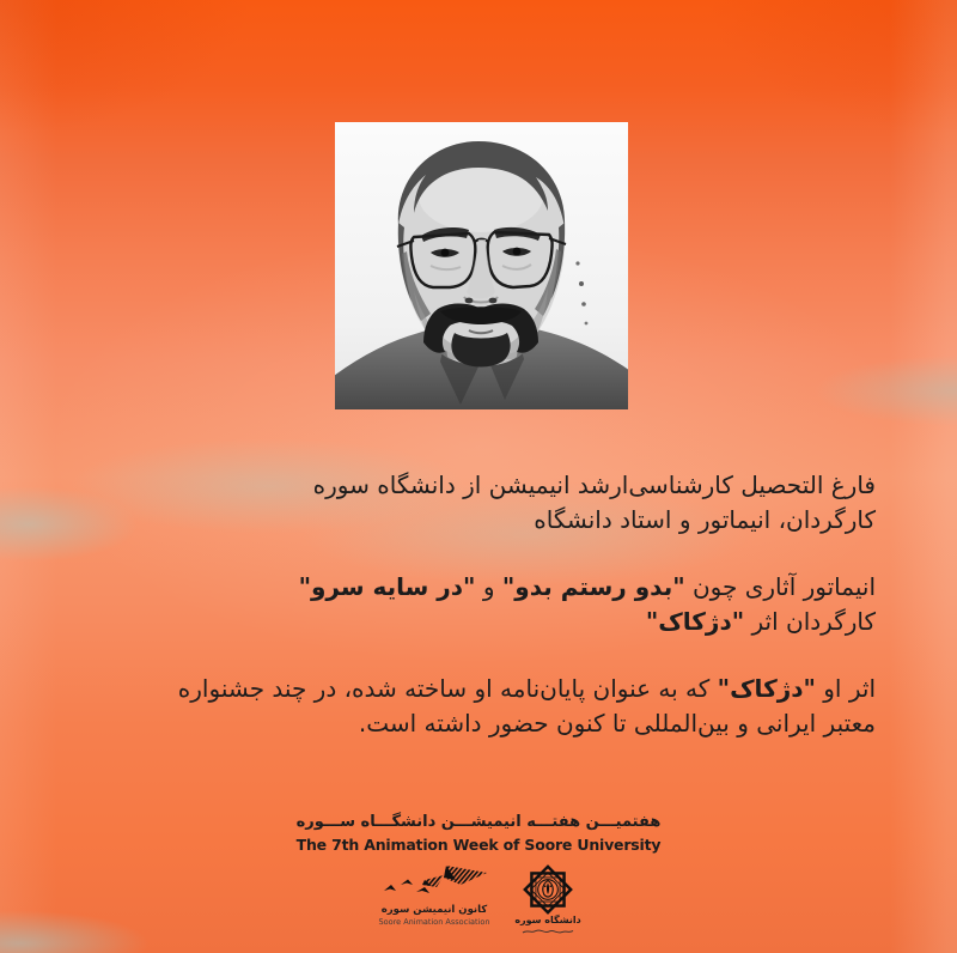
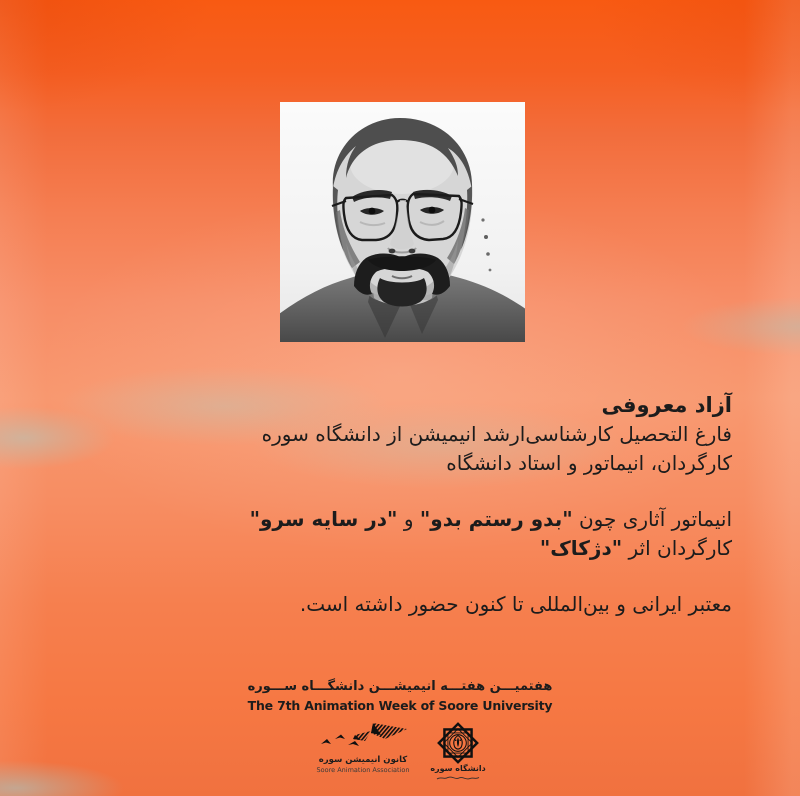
+ آزاد معروفی
  فارغ التحصیل کارشناسی‌ارشد انیمیشن از دانشگاه سوره
  کارگردان، انیماتور و استاد دانشگاه
  انیماتور آثاری چون "بدو رستم بدو" و "در سایه سرو"
  کارگردان اثر "دژکاک"
- اثر او "دژکاک" که به عنوان پایاننامه او ساخته شده، در چند جشنواره
  معتبر ایرانی و بین‌المللی تا کنون حضور داشته است.
  هفتمیـــن هفتـــه انیمیشـــن دانشگـــاه ســـوره
  The 7th Animation Week of Soore University
  کانون انیمیشن سوره
  Soore Animation Association
  دانشگاه سوره
